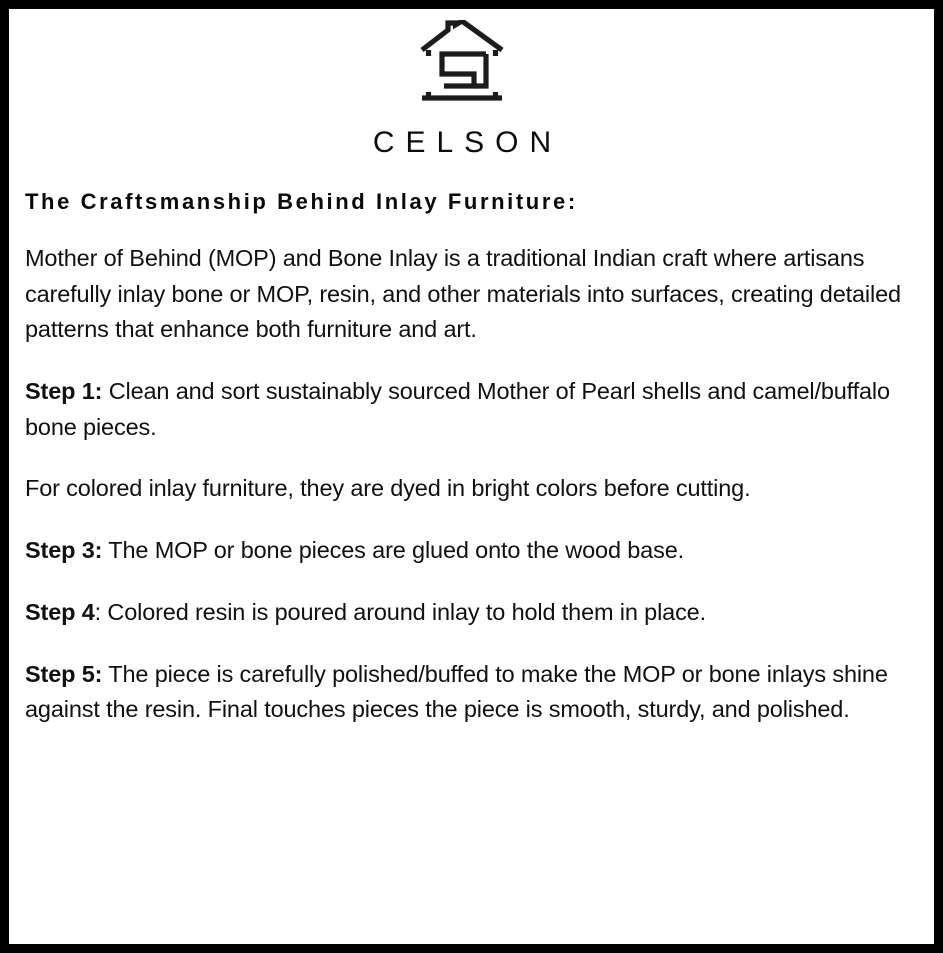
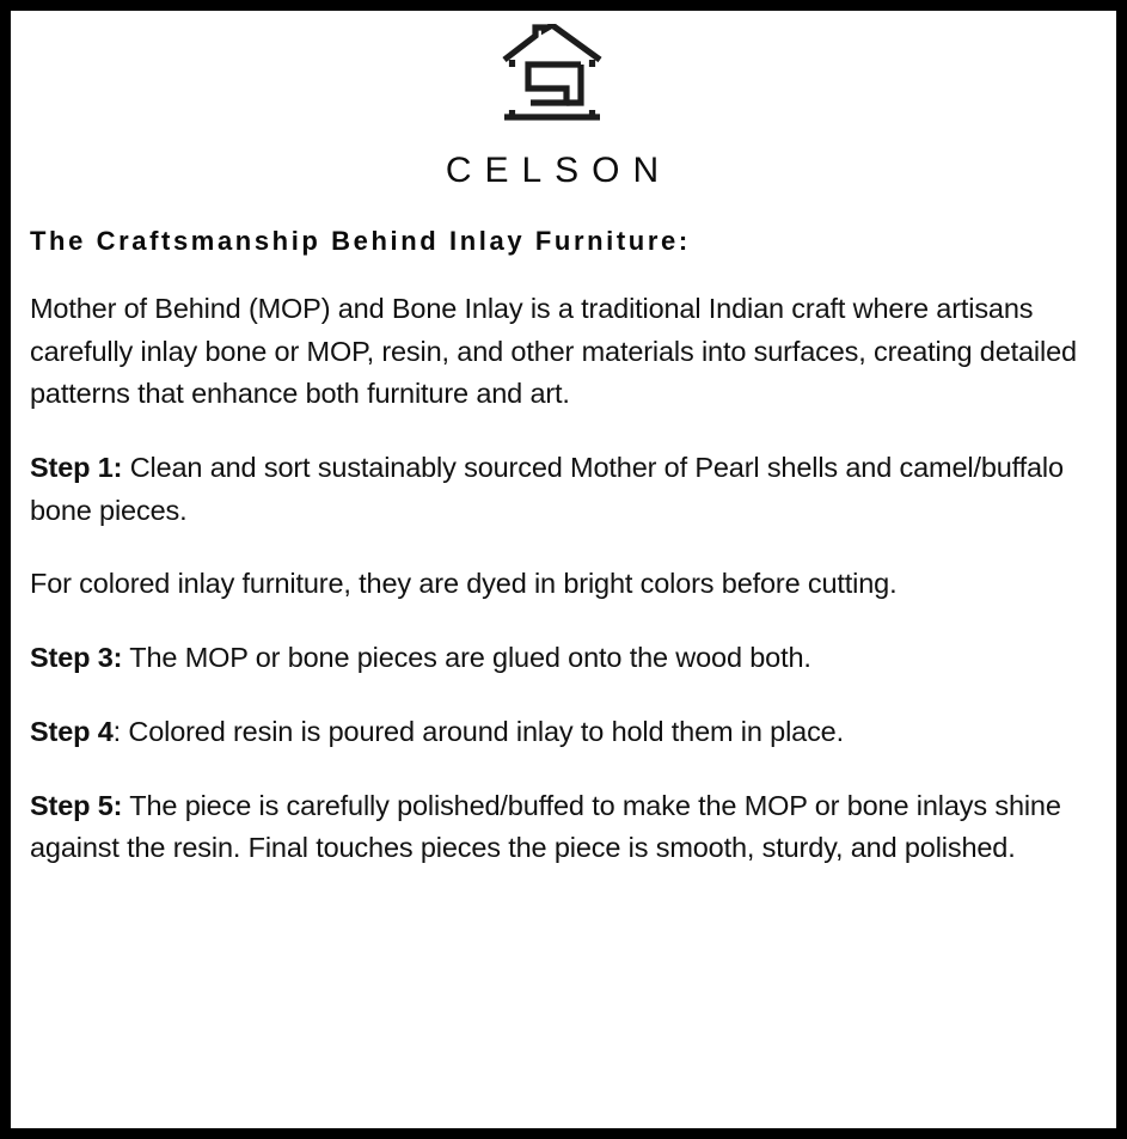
  CELSON
  The Craftsmanship Behind Inlay Furniture:
  Mother of Behind (MOP) and Bone Inlay is a traditional Indian craft where artisans carefully inlay bone or MOP, resin, and other materials into surfaces, creating detailed patterns that enhance both furniture and art.
  Step 1: Clean and sort sustainably sourced Mother of Pearl shells and camel/buffalo bone pieces.
  For colored inlay furniture, they are dyed in bright colors before cutting.
- Step 3: The MOP or bone pieces are glued onto the wood base.
+ Step 3: The MOP or bone pieces are glued onto the wood both.
  Step 4: Colored resin is poured around inlay to hold them in place.
  Step 5: The piece is carefully polished/buffed to make the MOP or bone inlays shine against the resin. Final touches pieces the piece is smooth, sturdy, and polished.
